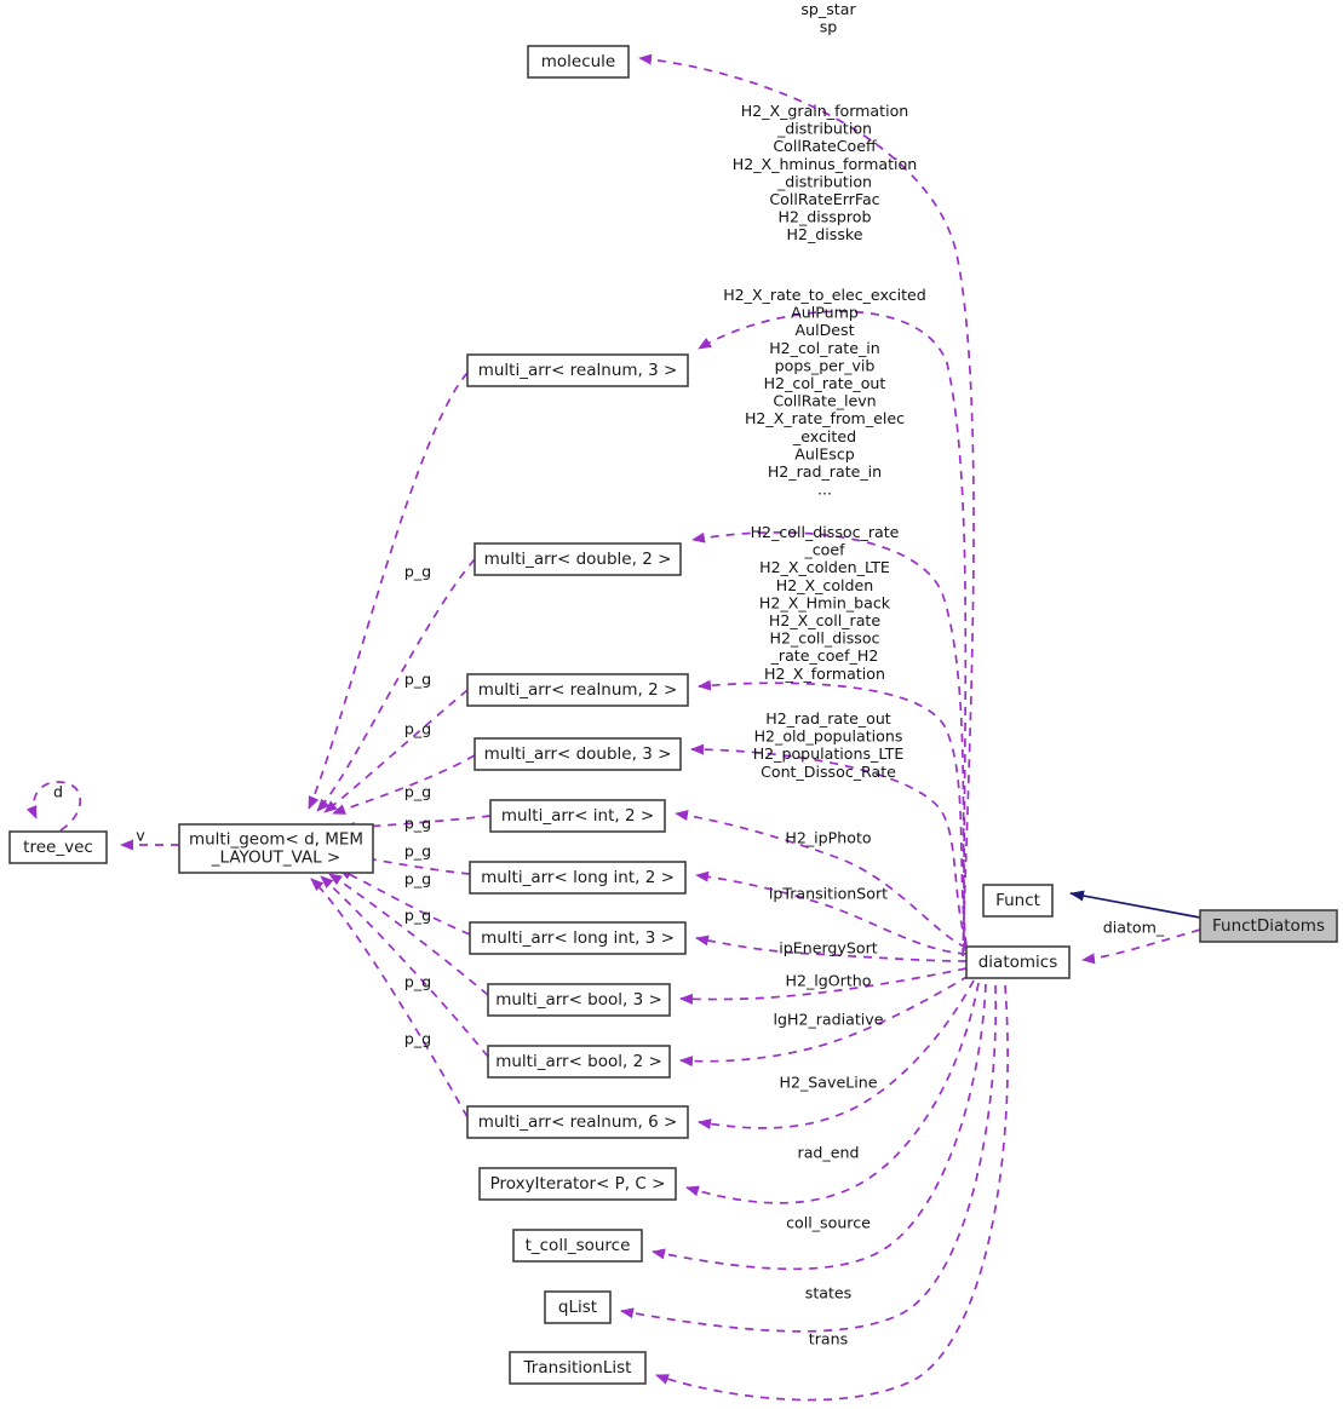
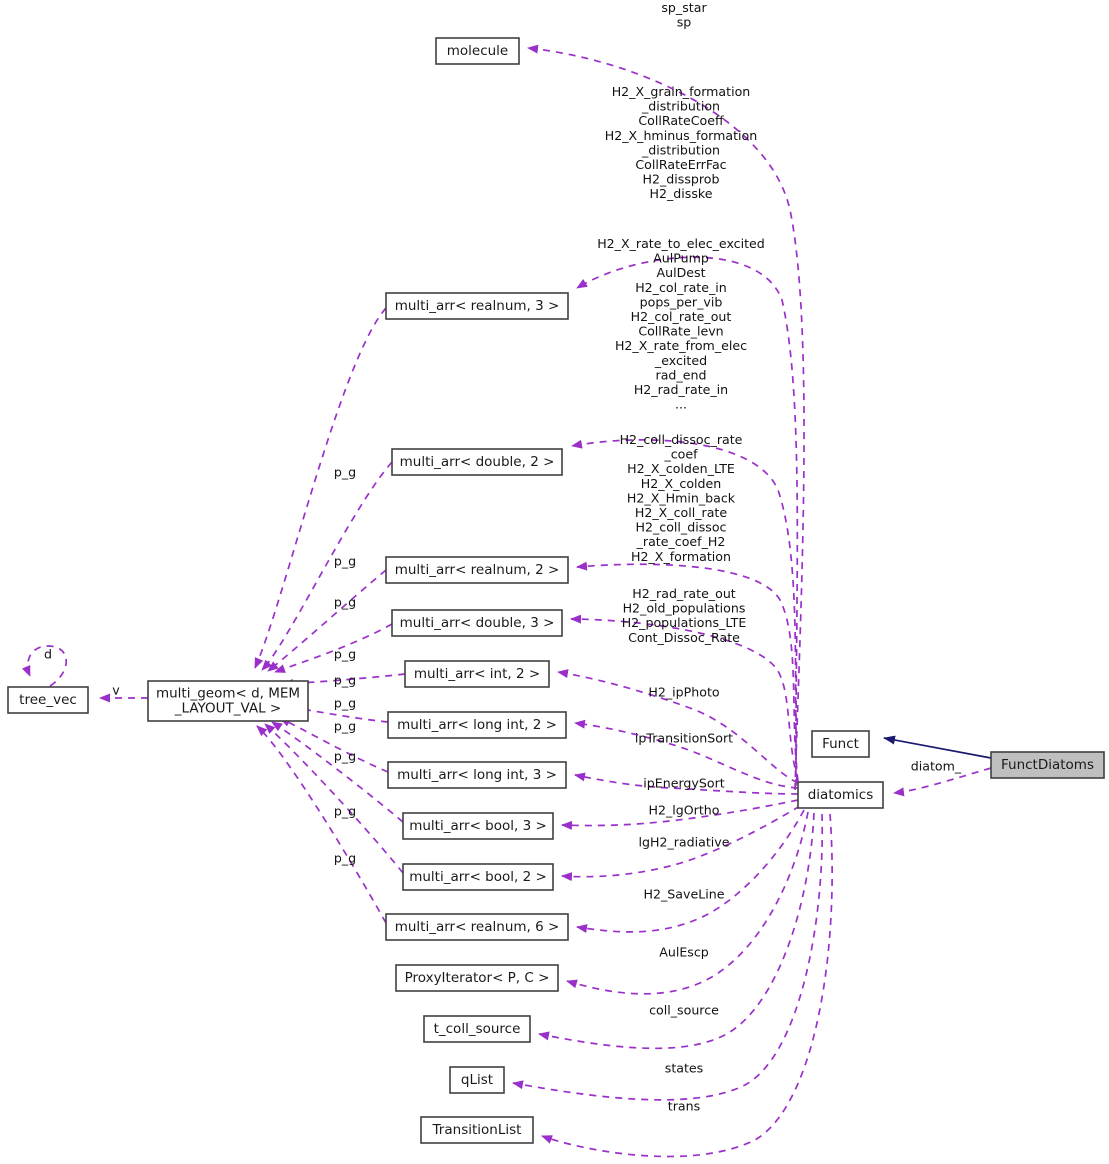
  molecule
  multi_arr< realnum, 3 >
  multi_arr< double, 2 >
  multi_arr< realnum, 2 >
  multi_arr< double, 3 >
  multi_arr< int, 2 >
  multi_arr< long int, 2 >
  multi_arr< long int, 3 >
  multi_arr< bool, 3 >
  multi_arr< bool, 2 >
  multi_arr< realnum, 6 >
  ProxyIterator< P, C >
  t_coll_source
  qList
  TransitionList
  tree_vec
  multi_geom< d, MEM _LAYOUT_VAL >
  Funct
  diatomics
  FunctDiatoms
  sp_star sp
  H2_X_grain_formation _distribution CollRateCoeff H2_X_hminus_formation _distribution CollRateErrFac H2_dissprob H2_disske
- H2_X_rate_to_elec_excited AulPump AulDest H2_col_rate_in pops_per_vib H2_col_rate_out CollRate_levn H2_X_rate_from_elec _excited AulEscp H2_rad_rate_in ...
+ H2_X_rate_to_elec_excited AulPump AulDest H2_col_rate_in pops_per_vib H2_col_rate_out CollRate_levn H2_X_rate_from_elec _excited rad_end H2_rad_rate_in ...
  H2_coll_dissoc_rate _coef H2_X_colden_LTE H2_X_colden H2_X_Hmin_back H2_X_coll_rate H2_coll_dissoc _rate_coef_H2 H2_X_formation
  H2_rad_rate_out H2_old_populations H2_populations_LTE Cont_Dissoc_Rate
  H2_ipPhoto
  ipTransitionSort
  ipEnergySort
  H2_lgOrtho
  lgH2_radiative
  H2_SaveLine
- rad_end
+ AulEscp
  coll_source
  states
  trans
  diatom_
  v
  d
  p_g
  p_g
  p_g
  p_g
  p_g
  p_g
  p_g
  p_g
  p_g
  p_g
